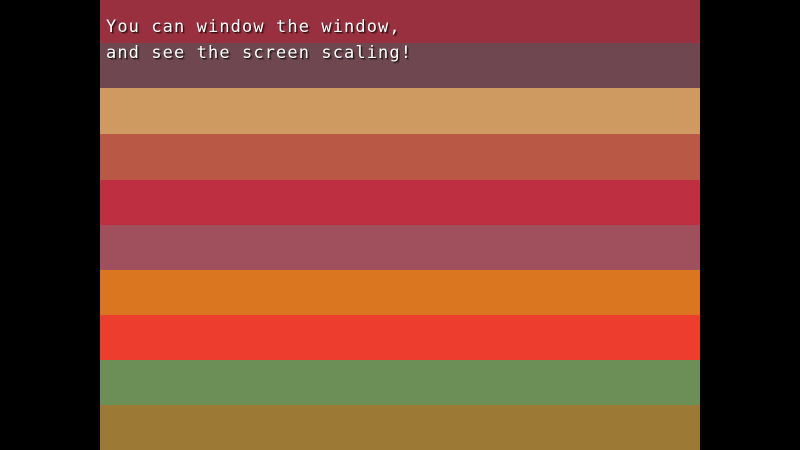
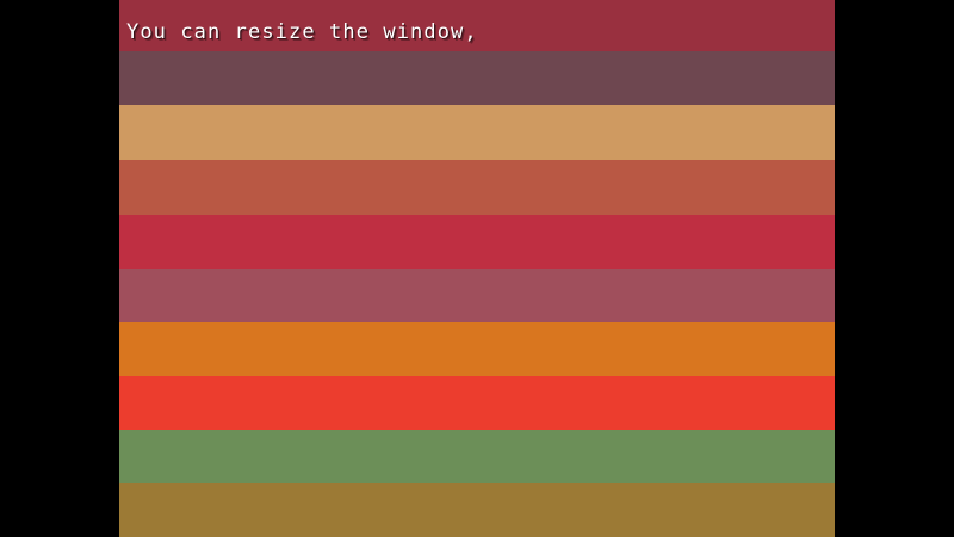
- You can window the window,
+ You can resize the window,
- and see the screen scaling!
